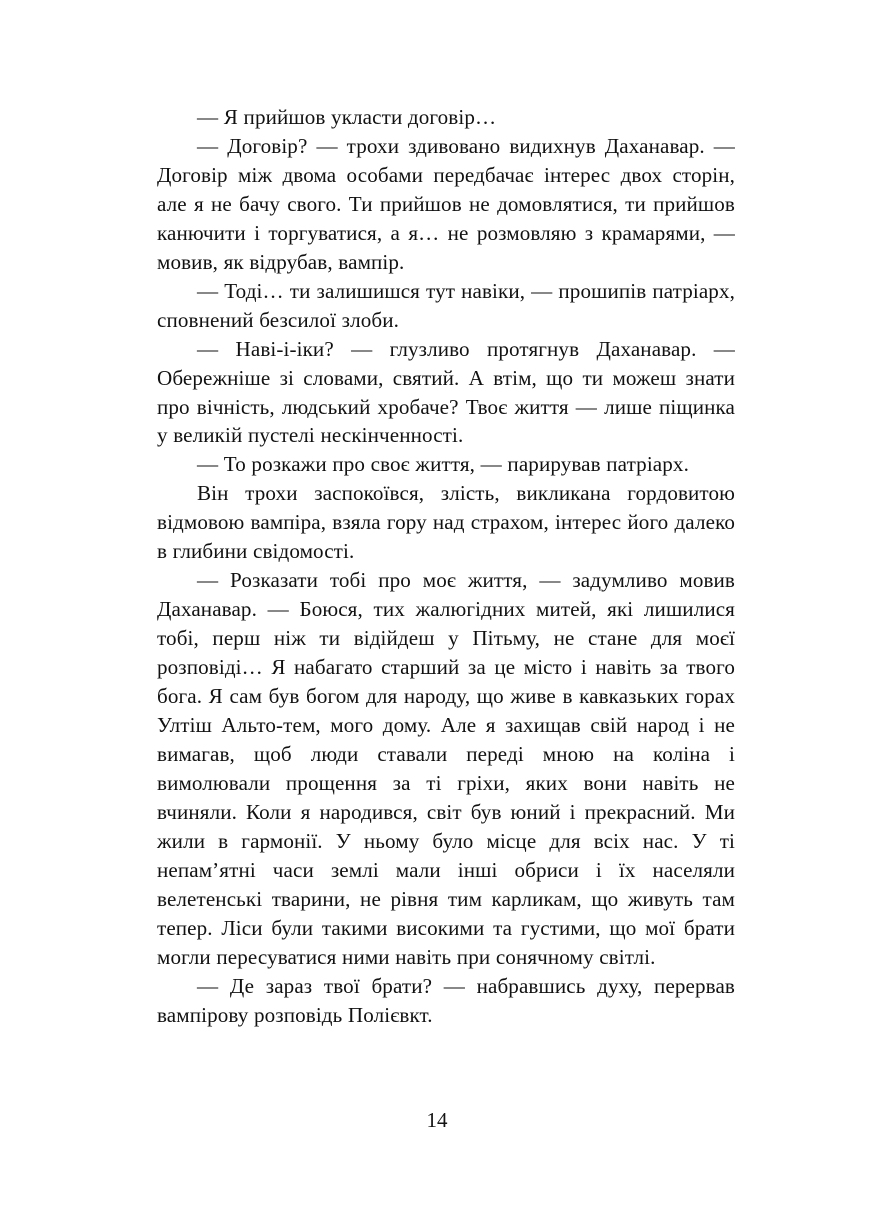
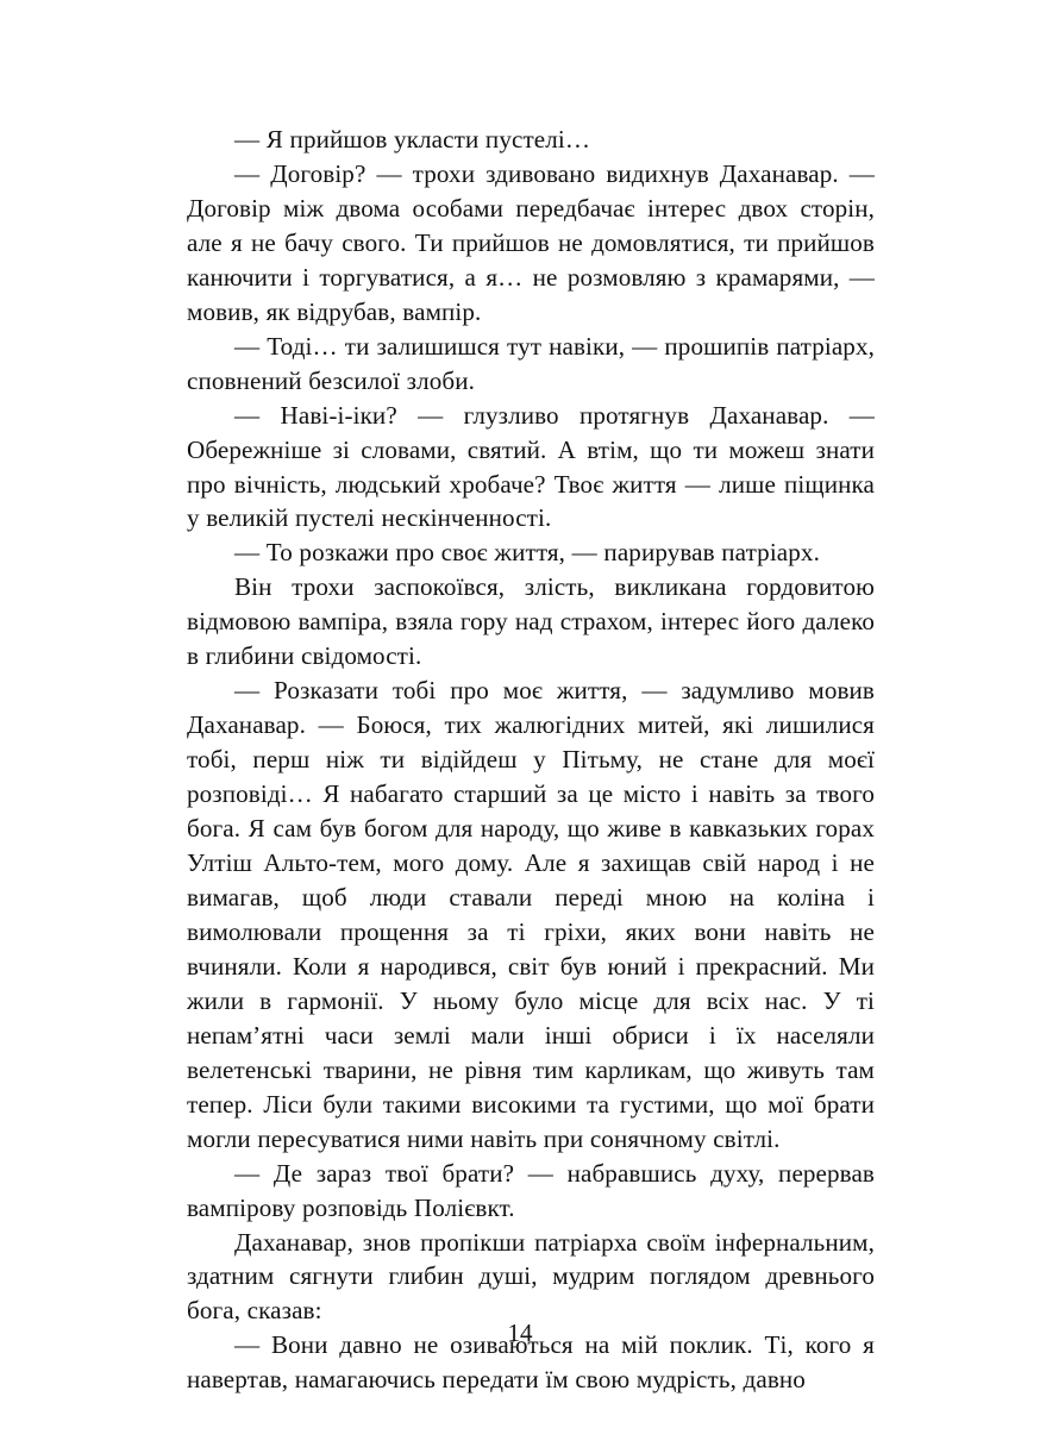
- — Я прийшов укласти договір…
+ — Я прийшов укласти пустелі…
  — Договір? — трохи здивовано видихнув Даханавар. — Договір між двома особами передбачає інтерес двох сторін, але я не бачу свого. Ти прийшов не домовлятися, ти прийшов канючити і торгуватися, а я… не розмовляю з крамарями, — мовив, як відрубав, вампір.
  — Тоді… ти залишишся тут навіки, — прошипів патріарх, сповнений безсилої злоби.
  — Наві-і-іки? — глузливо протягнув Даханавар. — Обережніше зі словами, святий. А втім, що ти можеш знати про вічність, людський хробаче? Твоє життя — лише піщинка у великій пустелі нескінченності.
  — То розкажи про своє життя, — парирував патріарх.
  Він трохи заспокоївся, злість, викликана гордовитою відмовою вампіра, взяла гору над страхом, інтерес його далеко в глибини свідомості.
  — Розказати тобі про моє життя, — задумливо мовив Даханавар. — Боюся, тих жалюгідних митей, які лишилися тобі, перш ніж ти відійдеш у Пітьму, не стане для моєї розповіді… Я набагато старший за це місто і навіть за твого бога. Я сам був богом для народу, що живе в кавказьких горах Ултіш Альто-тем, мого дому. Але я захищав свій народ і не вимагав, щоб люди ставали переді мною на коліна і вимолювали прощення за ті гріхи, яких вони навіть не вчиняли. Коли я народився, світ був юний і прекрасний. Ми жили в гармонії. У ньому було місце для всіх нас. У ті непам’ятні часи землі мали інші обриси і їх населяли велетенські тварини, не рівня тим карликам, що живуть там тепер. Ліси були такими високими та густими, що мої брати могли пересуватися ними навіть при сонячному світлі.
  — Де зараз твої брати? — набравшись духу, перервав вампірову розповідь Полієвкт.
+ Даханавар, знов пропікши патріарха своїм інфернальним, здатним сягнути глибин душі, мудрим поглядом древнього бога, сказав:
+ — Вони давно не озиваються на мій поклик. Ті, кого я навертав, намагаючись передати їм свою мудрість, давно
  14
